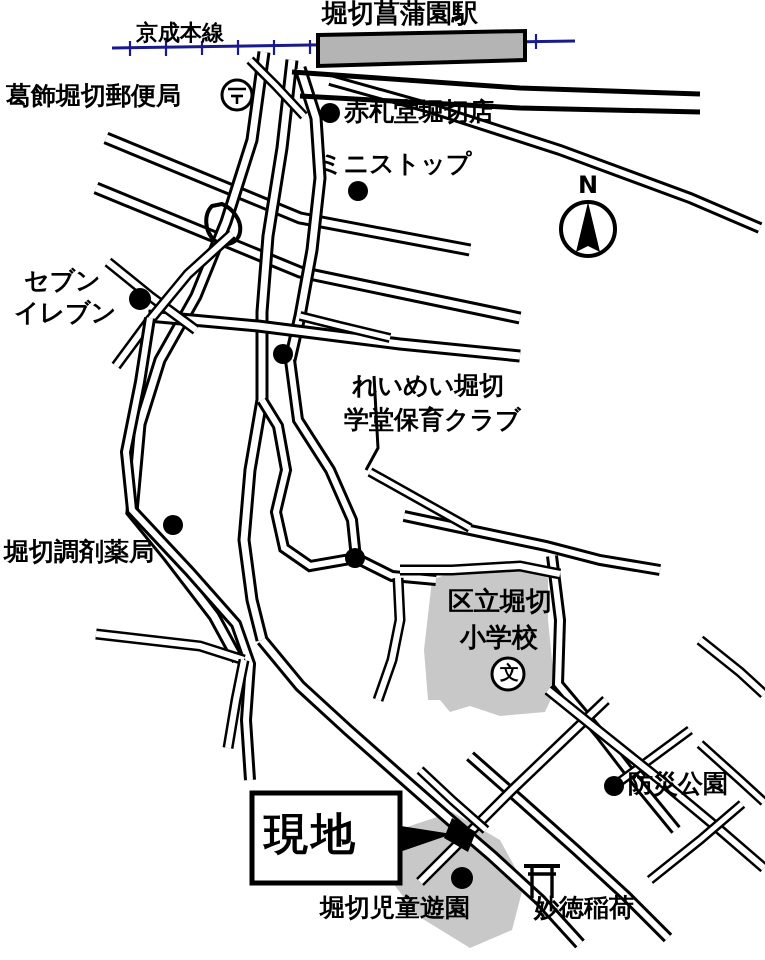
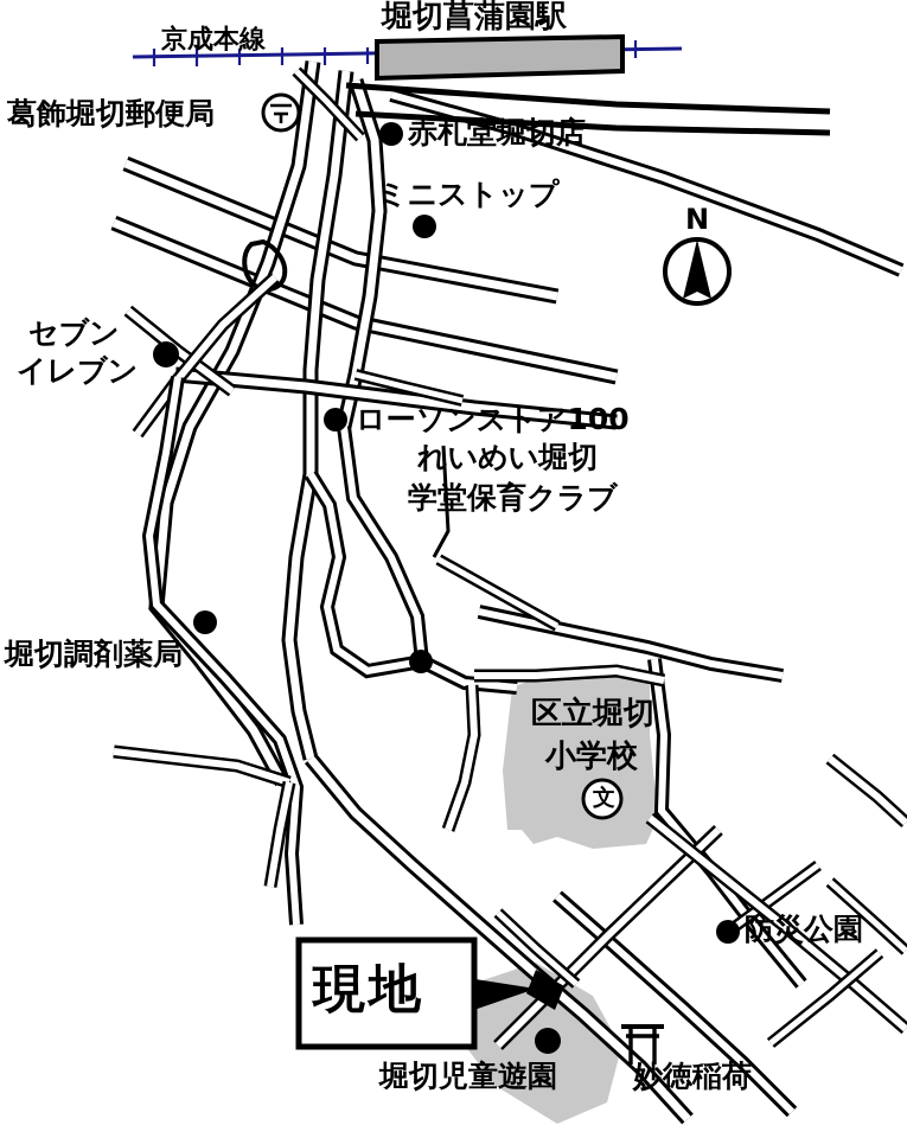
  堀切菖蒲園駅
  京成本線
  葛飾堀切郵便局
  赤札堂堀切店
  ミニストップ
  セブン
  イレブン
+ ローソンストア100
  れいめい堀切
  学堂保育クラブ
  堀切調剤薬局
  区立堀切
  小学校
  文
  防災公園
  現地
  堀切児童遊園
  妙徳稲荷
  N
